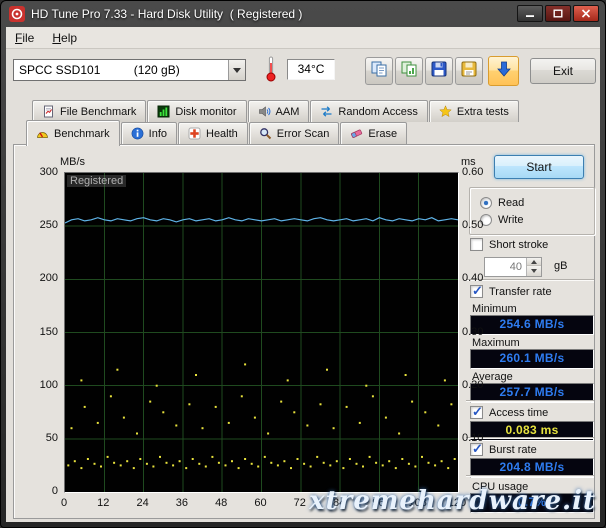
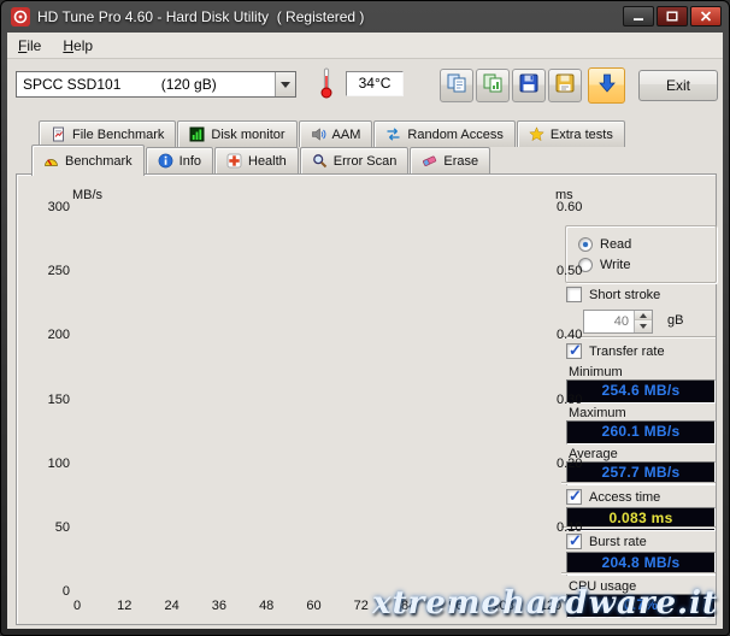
- HD Tune Pro 7.33 - Hard Disk Utility ( Registered )
+ HD Tune Pro 4.60 - Hard Disk Utility ( Registered )
  File
  Help
  SPCC SSD101 (120 gB)
  34°C
  Exit
  File Benchmark
  Disk monitor
  AAM
  Random Access
  Extra tests
  Benchmark
  Info
  Health
  Error Scan
  Erase
  MB/s
  ms
- Registered
- Start
  Read
  Write
  Short stroke
  40
  gB
  Transfer rate
  Minimum
  254.6 MB/s
  Maximum
  260.1 MB/s
  Average
  257.7 MB/s
  Access time
  0.083 ms
  Burst rate
  204.8 MB/s
  CPU usage
  0.7%
  0
  50
  100
  150
  200
  250
  300
  0.10
  0.20
  0.30
  0.40
  0.50
  0.60
  0
  12
  24
  36
  48
  60
  72
  84
  96
  108
  120
  xtremehardware.it
